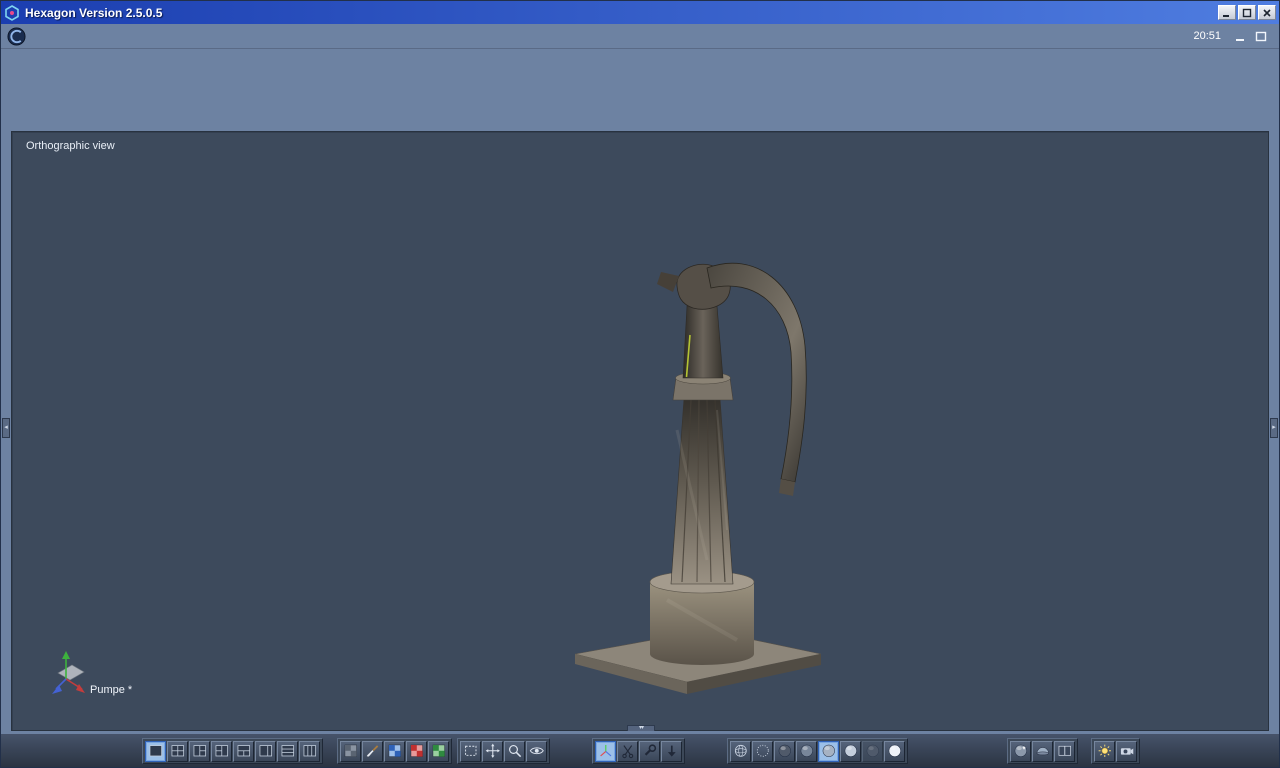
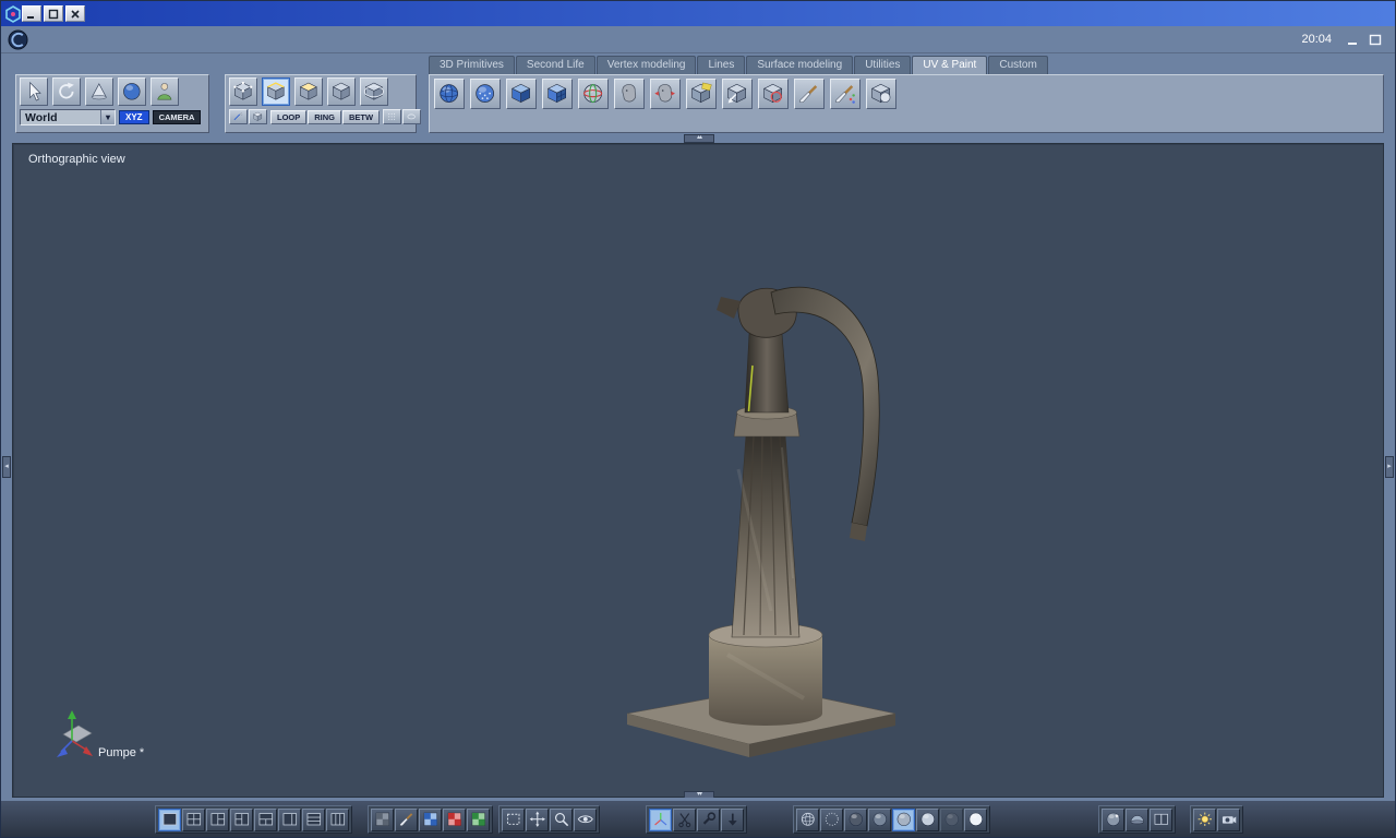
- Hexagon Version 2.5.0.5
- 20:51
+ 20:04
+ 3D Primitives
+ Second Life
+ Vertex modeling
+ Lines
+ Surface modeling
+ Utilities
+ UV & Paint
+ Custom
+ World
+ ▾
+ XYZ
+ CAMERA
+ LOOP
+ RING
+ BETW
  Orthographic view
  Pumpe *
